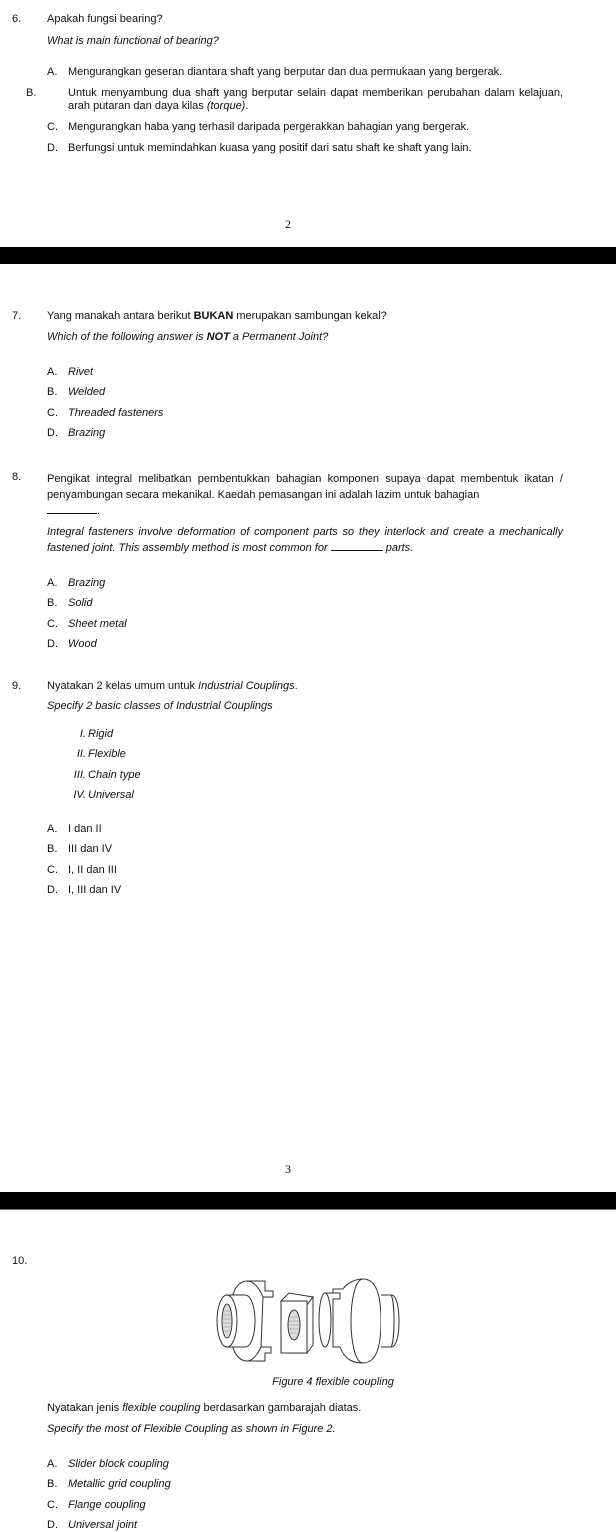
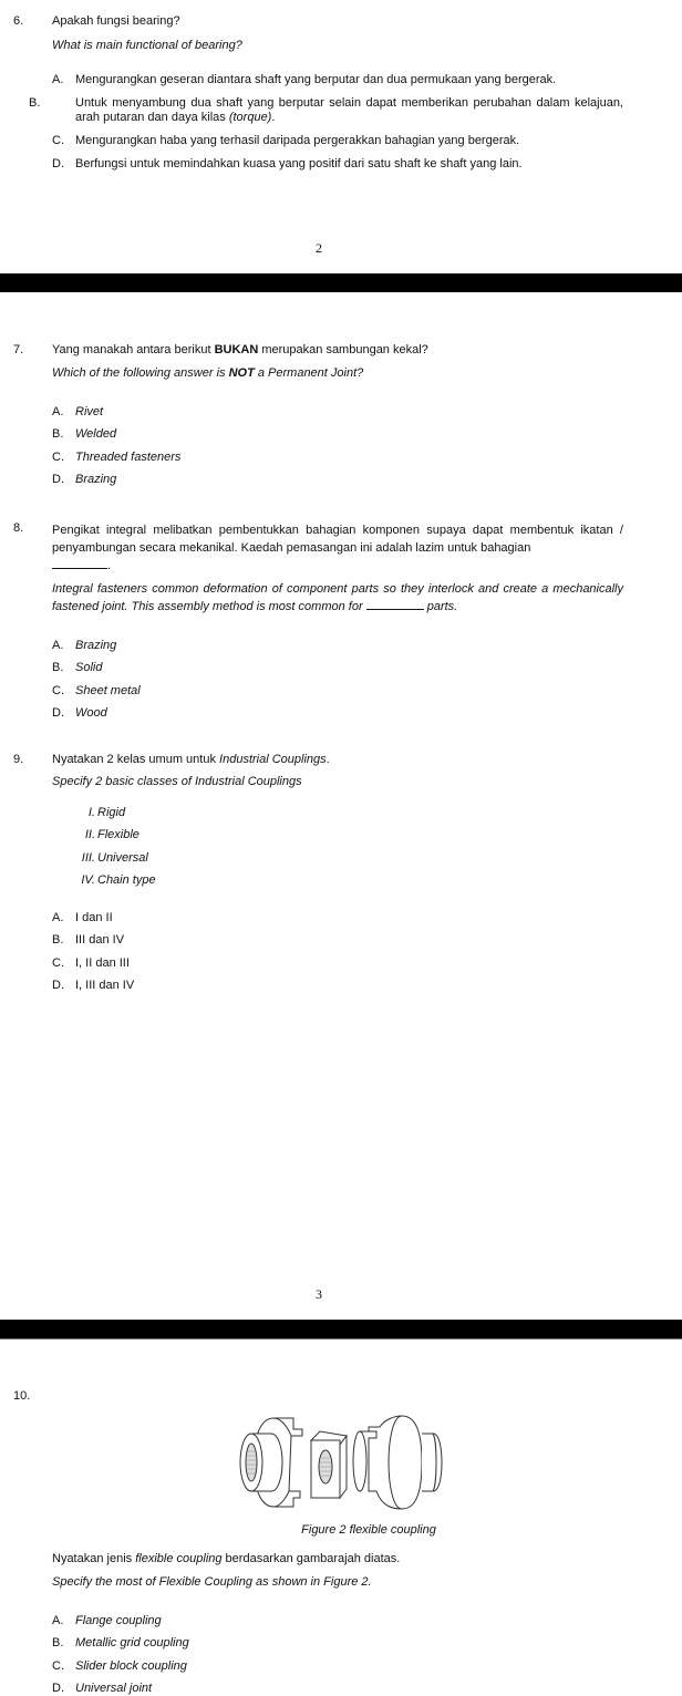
  6.
  Apakah fungsi bearing?
  What is main functional of bearing?
  A. Mengurangkan geseran diantara shaft yang berputar dan dua permukaan yang bergerak.
  B. Untuk menyambung dua shaft yang berputar selain dapat memberikan perubahan dalam kelajuan, arah putaran dan daya kilas (torque).
  C. Mengurangkan haba yang terhasil daripada pergerakkan bahagian yang bergerak.
  D. Berfungsi untuk memindahkan kuasa yang positif dari satu shaft ke shaft yang lain.
  2
  7.
  Yang manakah antara berikut BUKAN merupakan sambungan kekal?
  Which of the following answer is NOT a Permanent Joint?
  A. Rivet
  B. Welded
  C. Threaded fasteners
  D. Brazing
  8.
  Pengikat integral melibatkan pembentukkan bahagian komponen supaya dapat membentuk ikatan / penyambungan secara mekanikal. Kaedah pemasangan ini adalah lazim untuk bahagian
  .
- Integral fasteners involve deformation of component parts so they interlock and create a mechanically fastened joint. This assembly method is most common for parts.
+ Integral fasteners common deformation of component parts so they interlock and create a mechanically fastened joint. This assembly method is most common for parts.
  A. Brazing
  B. Solid
  C. Sheet metal
  D. Wood
  9.
  Nyatakan 2 kelas umum untuk Industrial Couplings.
  Specify 2 basic classes of Industrial Couplings
  I.
  Rigid
  II.
  Flexible
  III.
- Chain type
+ Universal
  IV.
- Universal
+ Chain type
  A. I dan II
  B. III dan IV
  C. I, II dan III
  D. I, III dan IV
  3
  10.
- Figure 4 flexible coupling
+ Figure 2 flexible coupling
  Nyatakan jenis flexible coupling berdasarkan gambarajah diatas.
  Specify the most of Flexible Coupling as shown in Figure 2.
- A. Slider block coupling
+ A. Flange coupling
  B. Metallic grid coupling
- C. Flange coupling
+ C. Slider block coupling
  D. Universal joint
